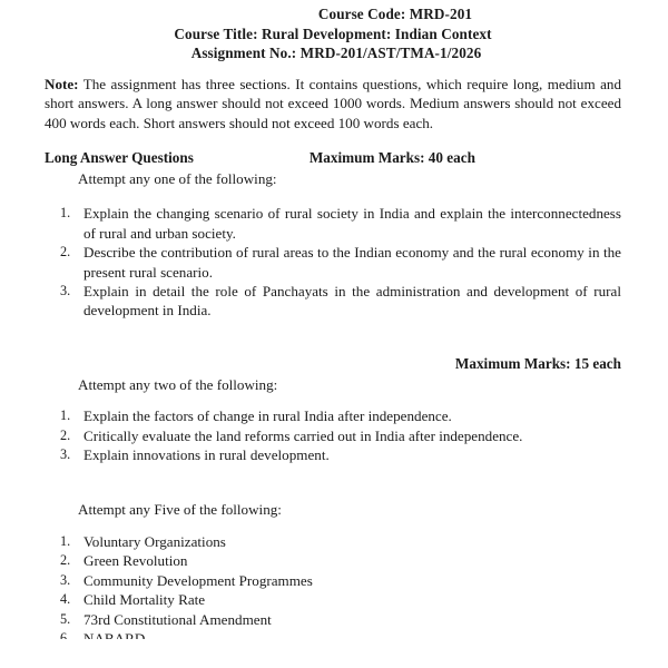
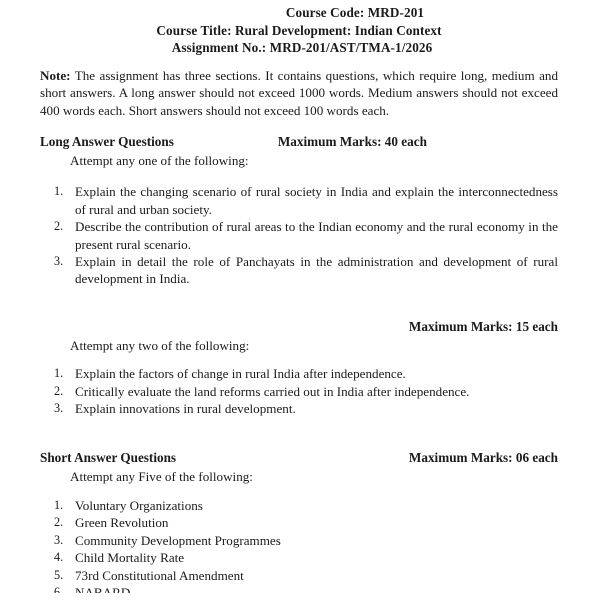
  Course Code: MRD-201
  Course Title: Rural Development: Indian Context
  Assignment No.: MRD-201/AST/TMA-1/2026
  Note: The assignment has three sections. It contains questions, which require long, medium and short answers. A long answer should not exceed 1000 words. Medium answers should not exceed 400 words each. Short answers should not exceed 100 words each.
  Long Answer Questions
  Maximum Marks: 40 each
  Attempt any one of the following:
  1.
  Explain the changing scenario of rural society in India and explain the interconnectedness of rural and urban society.
  2.
  Describe the contribution of rural areas to the Indian economy and the rural economy in the present rural scenario.
  3.
  Explain in detail the role of Panchayats in the administration and development of rural development in India.
  Maximum Marks: 15 each
  Attempt any two of the following:
  1.
  Explain the factors of change in rural India after independence.
  2.
  Critically evaluate the land reforms carried out in India after independence.
  3.
  Explain innovations in rural development.
+ Short Answer Questions
+ Maximum Marks: 06 each
  Attempt any Five of the following:
  1.
  Voluntary Organizations
  2.
  Green Revolution
  3.
  Community Development Programmes
  4.
  Child Mortality Rate
  5.
  73rd Constitutional Amendment
  6.
  NABARD
